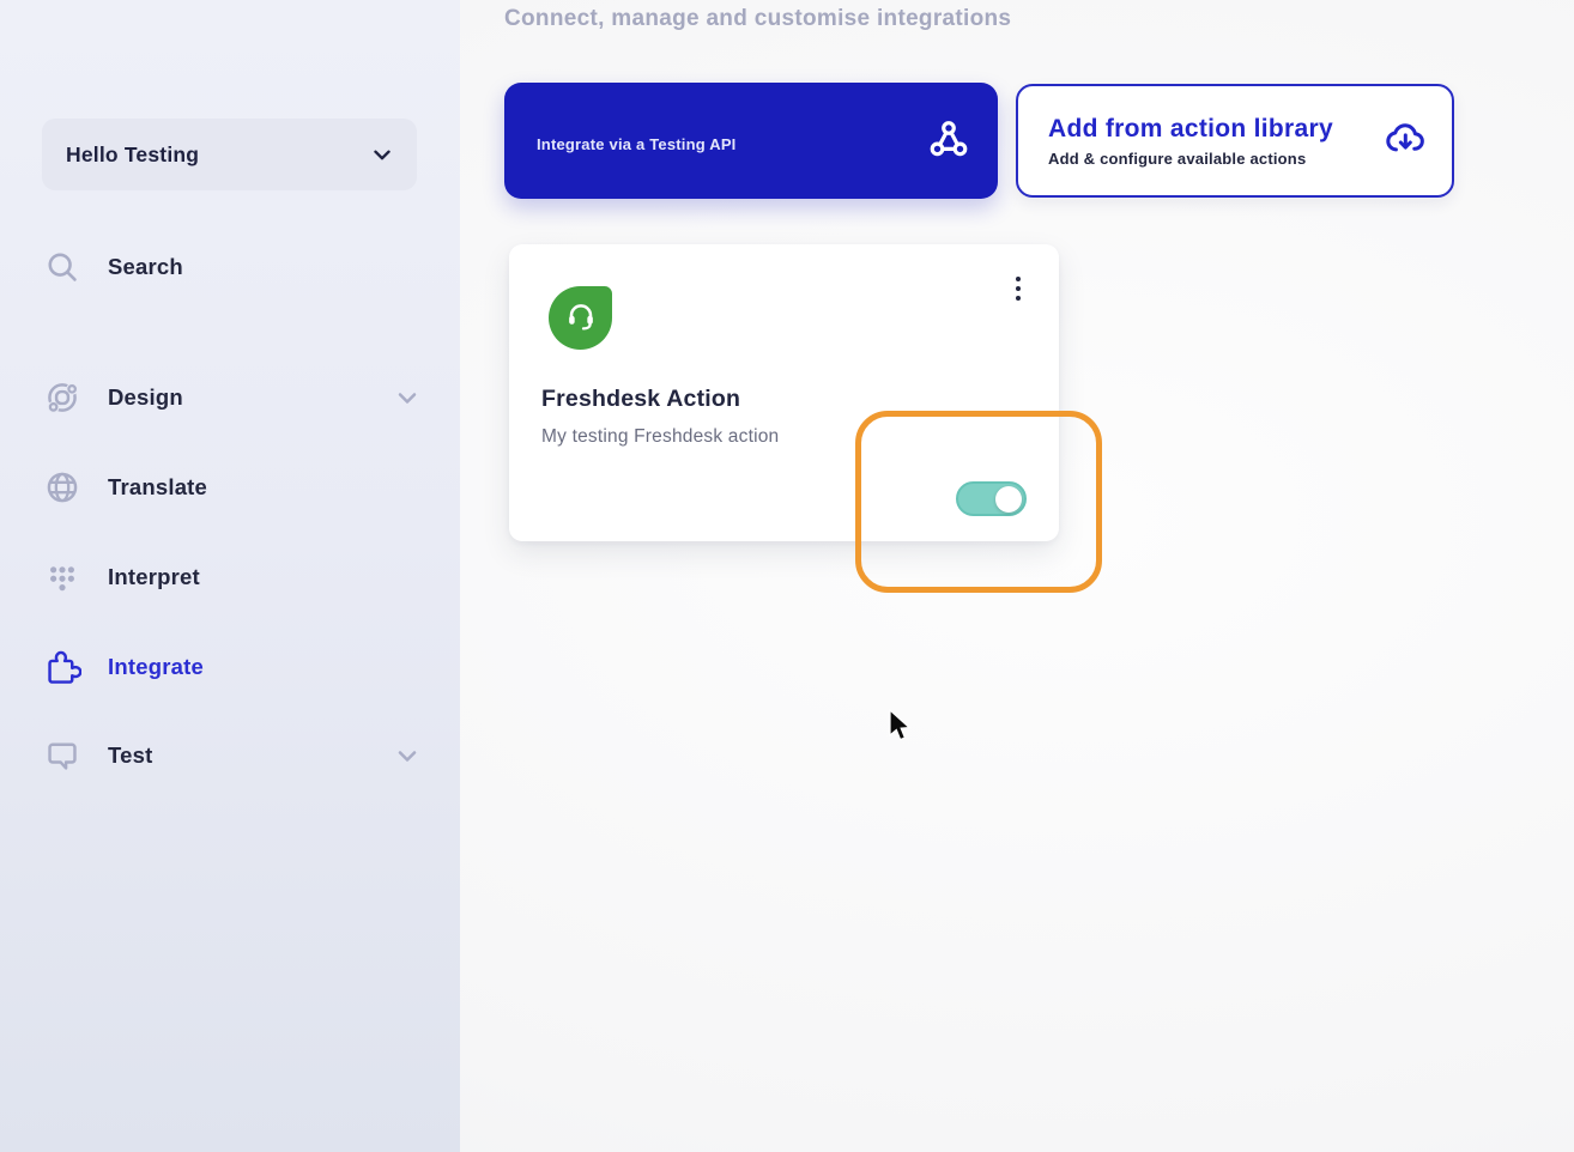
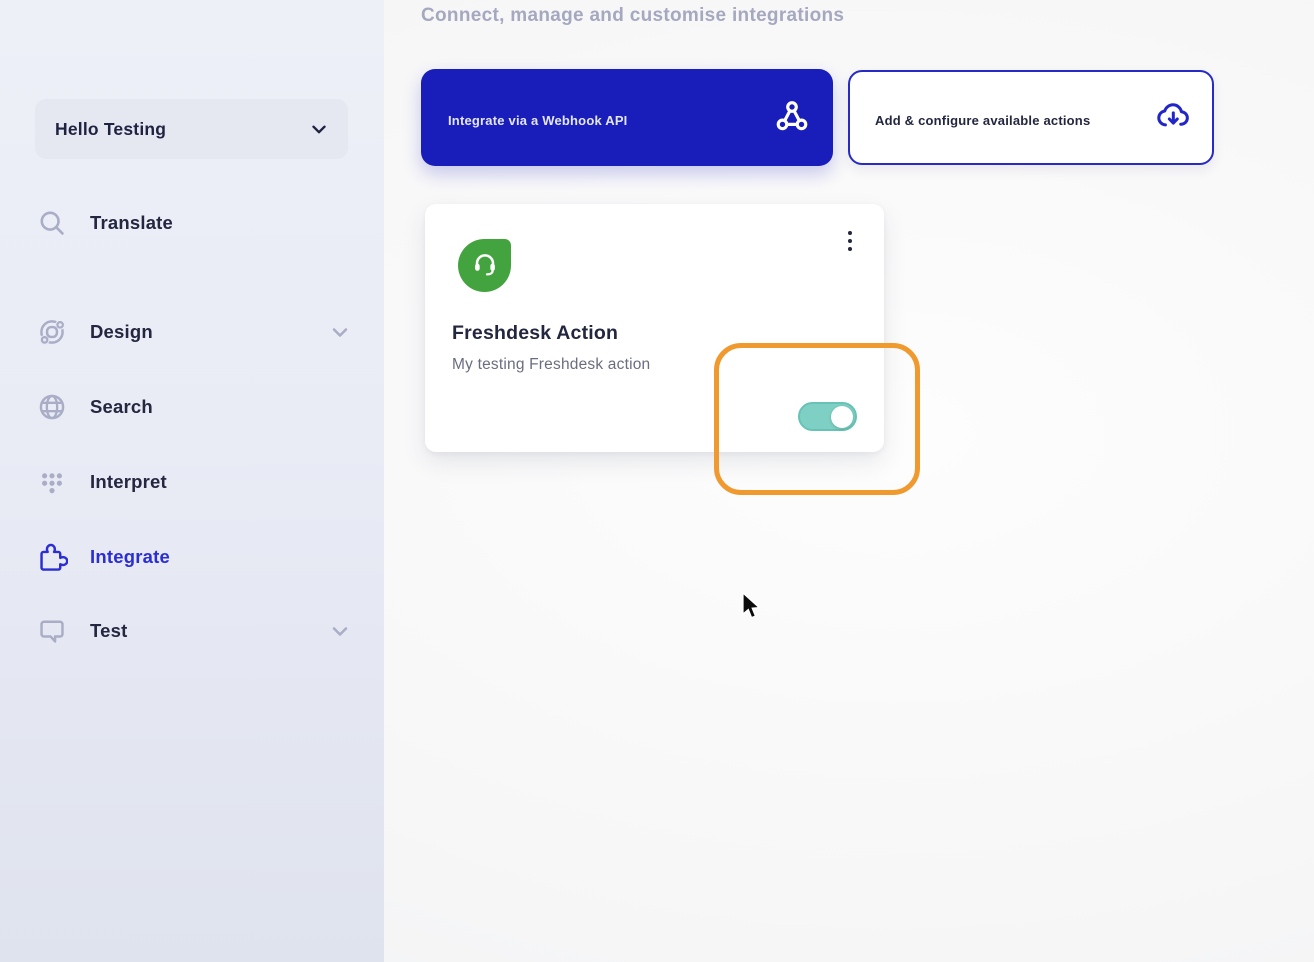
  Hello Testing
- Search
+ Translate
  Design
- Translate
+ Search
  Interpret
  Integrate
  Test
  Connect, manage and customise integrations
- Integrate via a Testing API
+ Integrate via a Webhook API
- Add from action library
  Add & configure available actions
  Freshdesk Action
  My testing Freshdesk action
